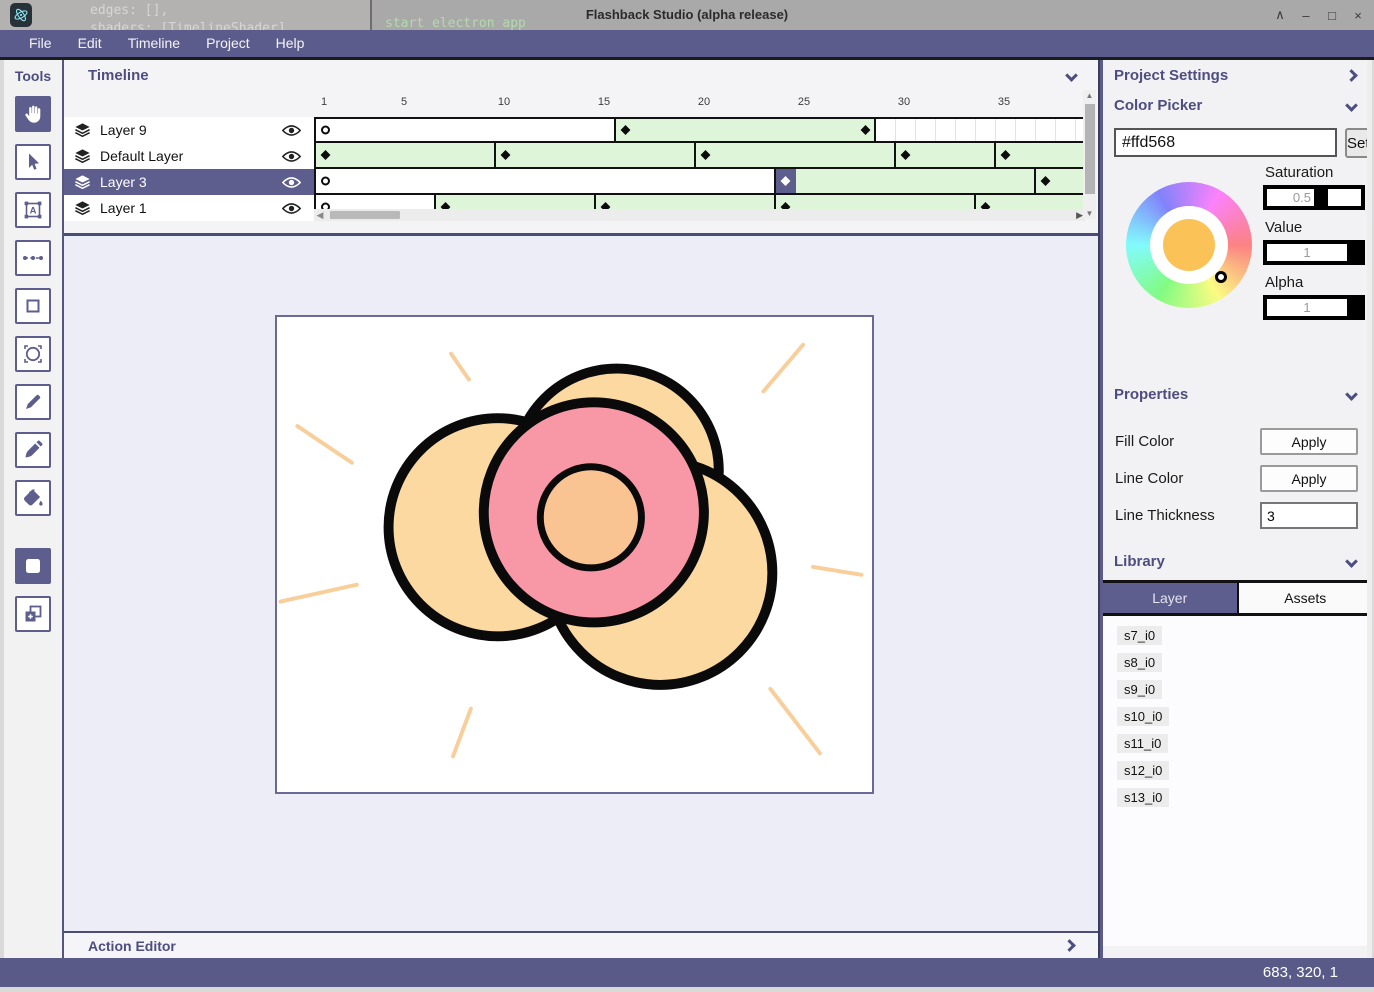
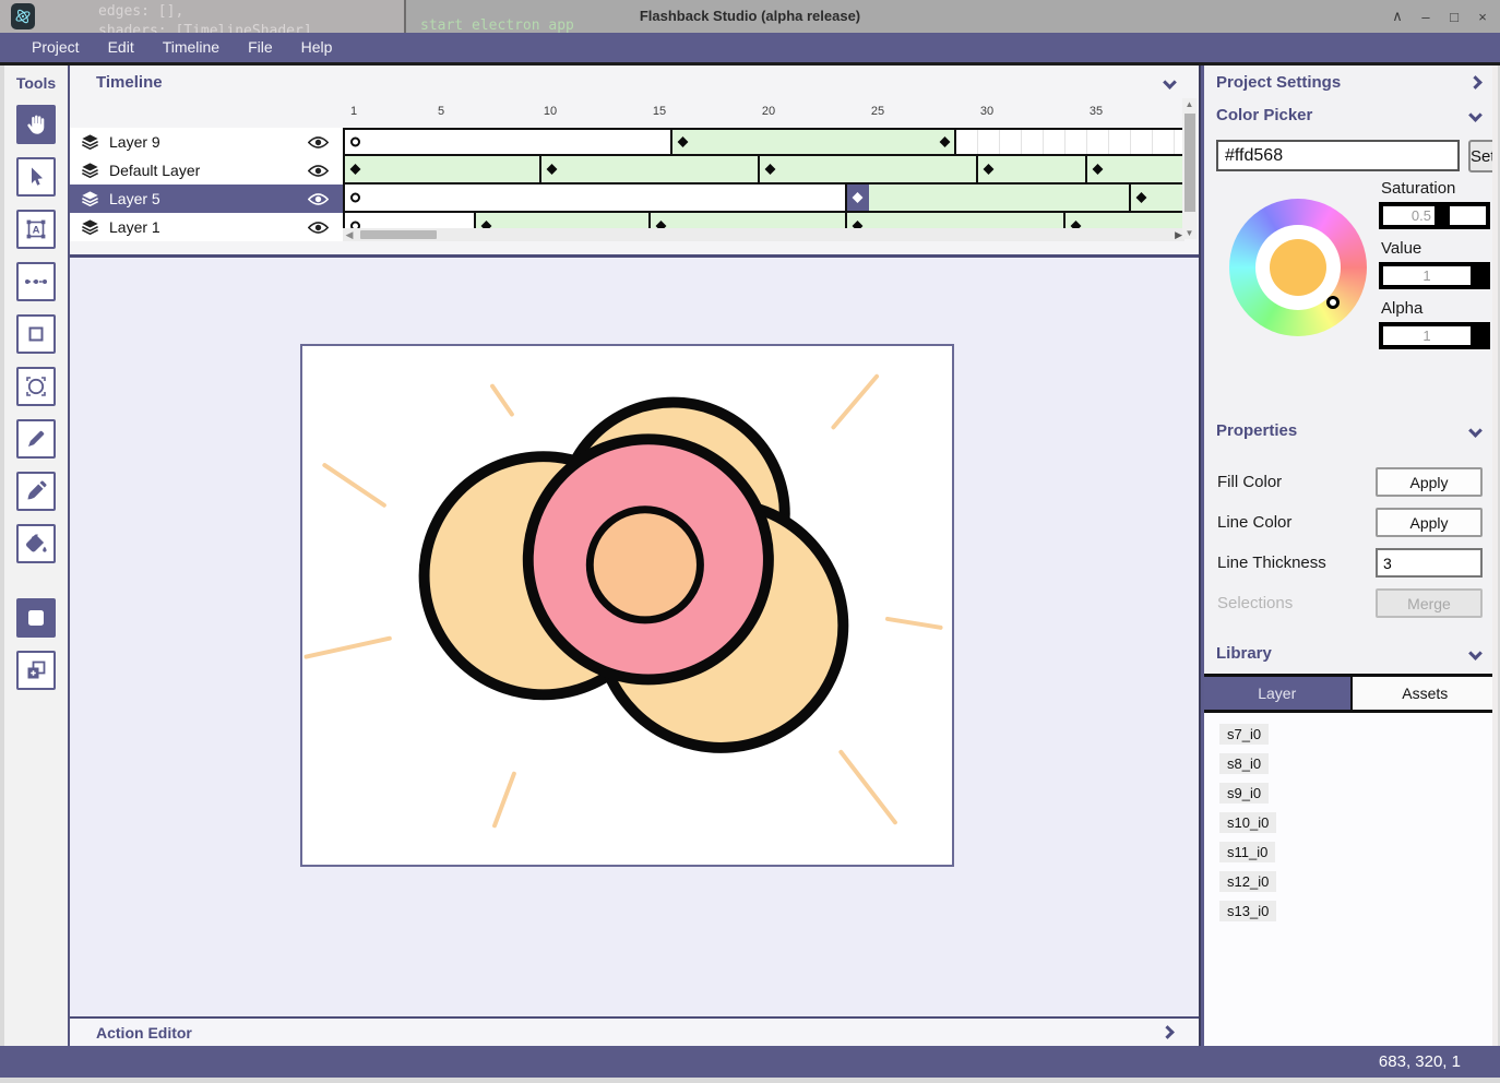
  edges: [],
  shaders: [TimelineShader]
  start electron app
  Flashback Studio (alpha release)
  ∧
  –
  □
  ×
- File
+ Project
  Edit
  Timeline
- Project
+ File
  Help
  Tools
  A
  Timeline
  1
  5
  10
  15
  20
  25
  30
  35
  Layer 9
  Default Layer
- Layer 3
+ Layer 5
  Layer 1
  ◀
  ▶
  ▲
  ▼
  Action Editor
  Project Settings
  Color Picker
  #ffd568
  Saturation
  0.5
  Value
  1
  Alpha
  1
  Properties
  Fill Color
  Apply
  Line Color
  Apply
  Line Thickness
  3
+ Selections
+ Merge
  Library
  Layer
  Assets
  s7_i0
  s8_i0
  s9_i0
  s10_i0
  s11_i0
  s12_i0
  s13_i0
  683, 320, 1
